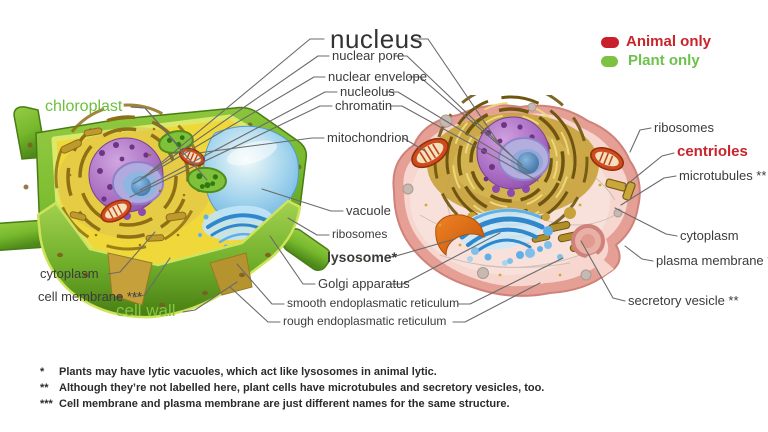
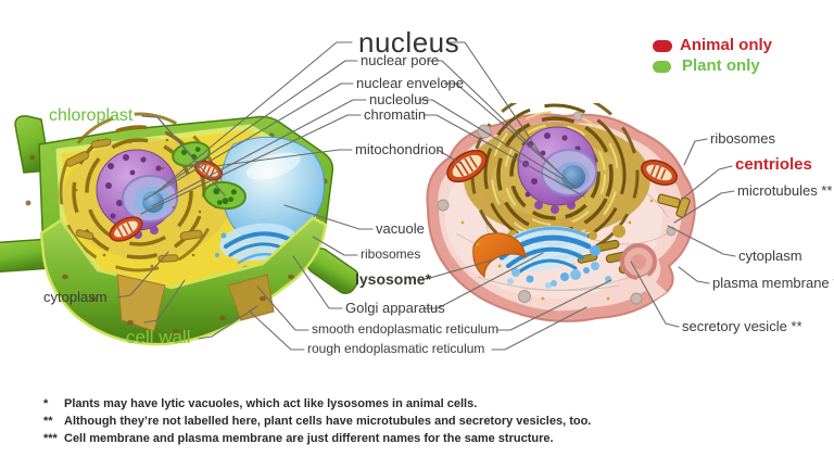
  nucleus
  nuclear pore
  nuclear envelope
  nucleolus
  chromatin
  mitochondrion
  chloroplast
  vacuole
  ribosomes
  lysosome*
  Golgi apparatus
  smooth endoplasmatic reticulum
  rough endoplasmatic reticulum
  cytoplasm
- cell membrane ***
  cell wall
  ribosomes
  centrioles
  microtubules **
  cytoplasm
  plasma membrane
  secretory vesicle **
  Animal only
  Plant only
  *
- Plants may have lytic vacuoles, which act like lysosomes in animal lytic.
+ Plants may have lytic vacuoles, which act like lysosomes in animal cells.
  **
  Although they’re not labelled here, plant cells have microtubules and secretory vesicles, too.
  ***
  Cell membrane and plasma membrane are just different names for the same structure.
